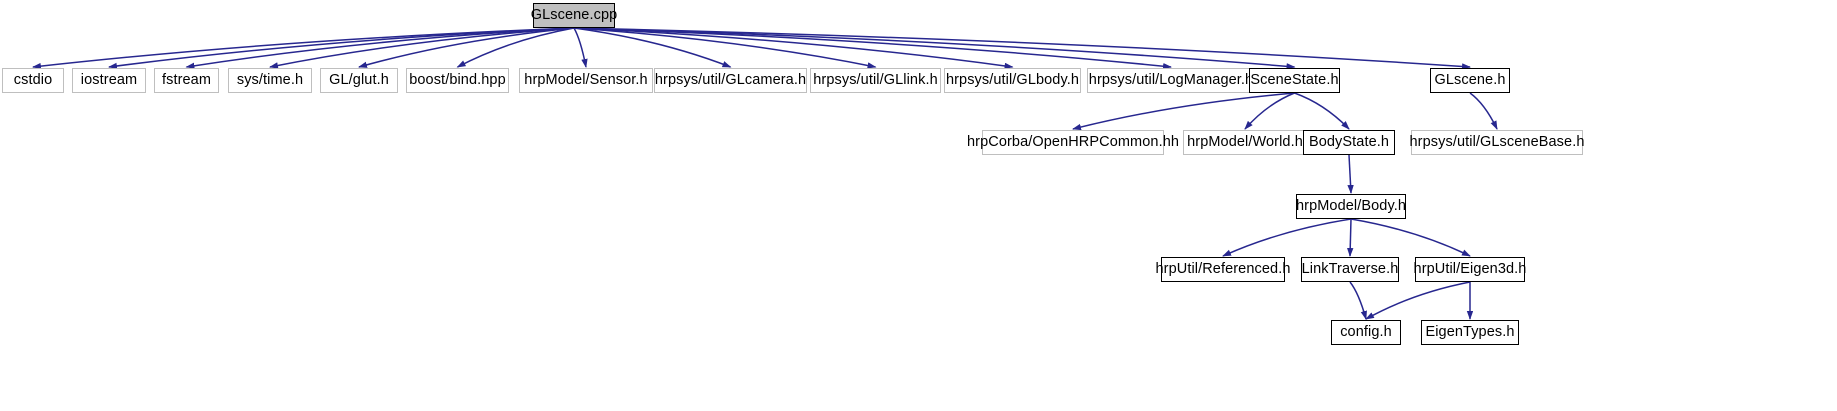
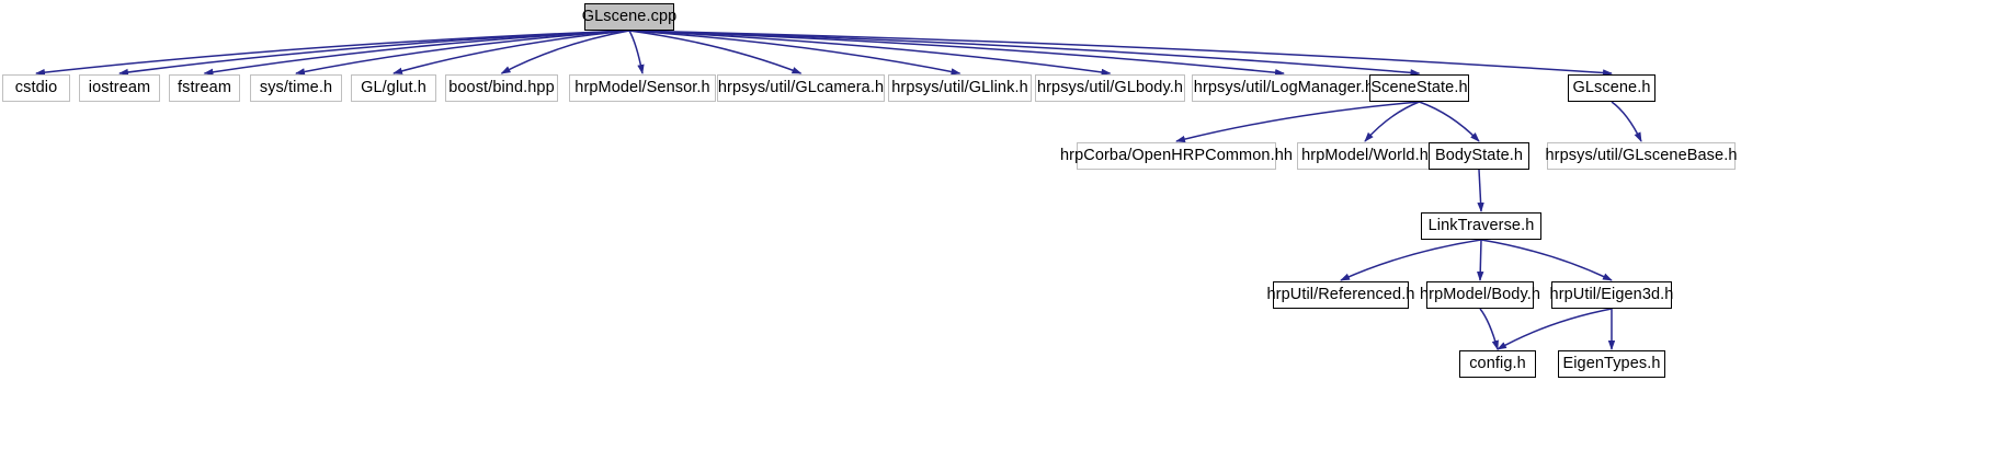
  GLscene.cpp
  cstdio
  iostream
  fstream
  sys/time.h
  GL/glut.h
  boost/bind.hpp
  hrpModel/Sensor.h
  hrpsys/util/GLcamera.h
  hrpsys/util/GLlink.h
  hrpsys/util/GLbody.h
  hrpsys/util/LogManager.
  SceneState.h
  GLscene.h
  hrpCorba/OpenHRPCommon.hh
  hrpModel/World.h
  BodyState.h
  hrpsys/util/GLsceneBase.h
- hrpModel/Body.h
+ LinkTraverse.h
  hrpUtil/Referenced.h
- LinkTraverse.h
+ hrpModel/Body.h
  hrpUtil/Eigen3d.h
  config.h
  EigenTypes.h
